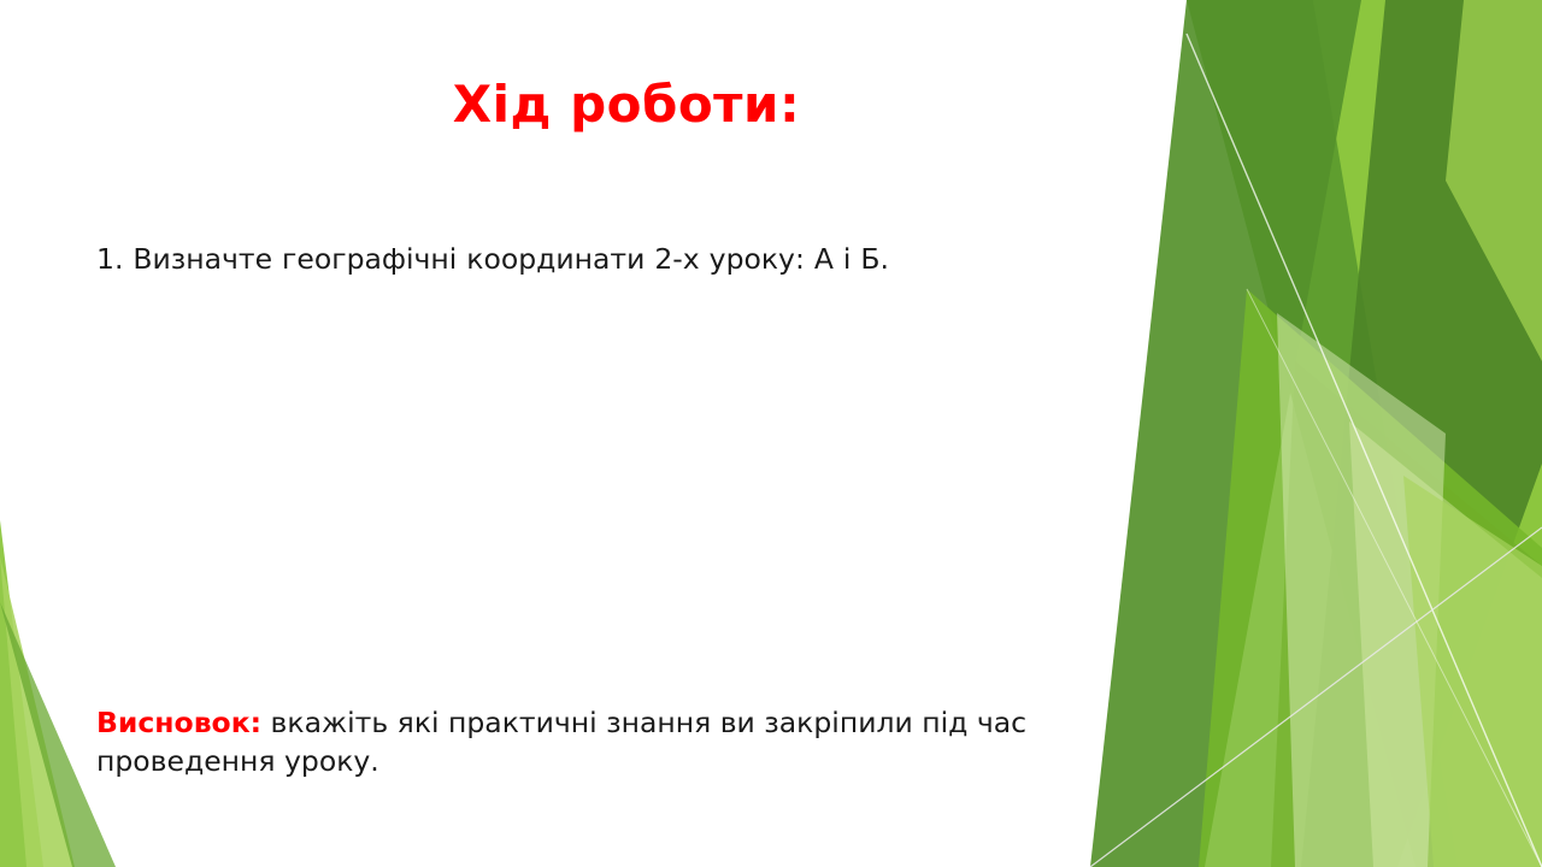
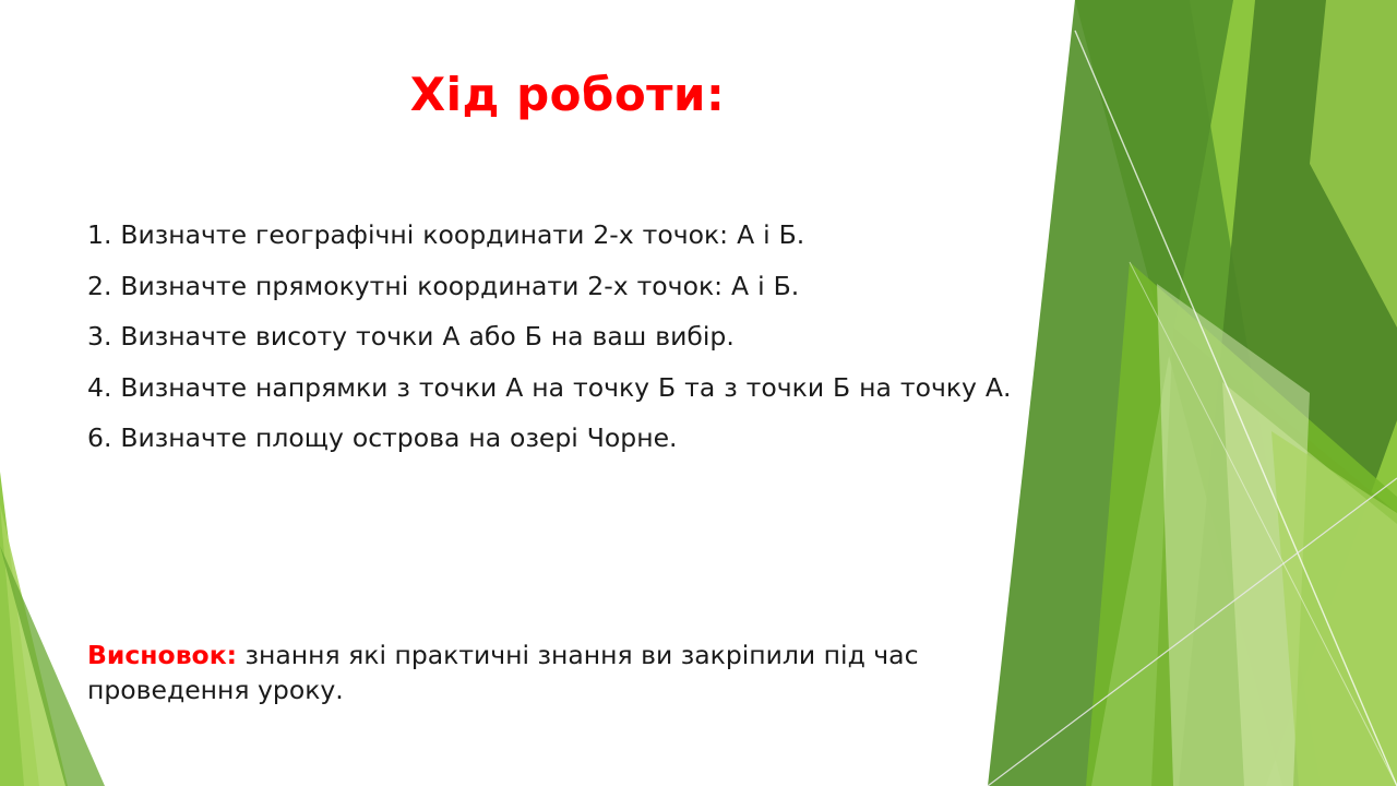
  Хід роботи:
- 1. Визначте географічні координати 2-х уроку: А і Б.
+ 1. Визначте географічні координати 2-х точок: А і Б.
+ 2. Визначте прямокутні координати 2-х точок: А і Б.
+ 3. Визначте висоту точки А або Б на ваш вибір.
+ 4. Визначте напрямки з точки А на точку Б та з точки Б на точку А.
+ 6. Визначте площу острова на озері Чорне.
- Висновок: вкажіть які практичні знання ви закріпили під час проведення уроку.
+ Висновок: знання які практичні знання ви закріпили під час проведення уроку.
